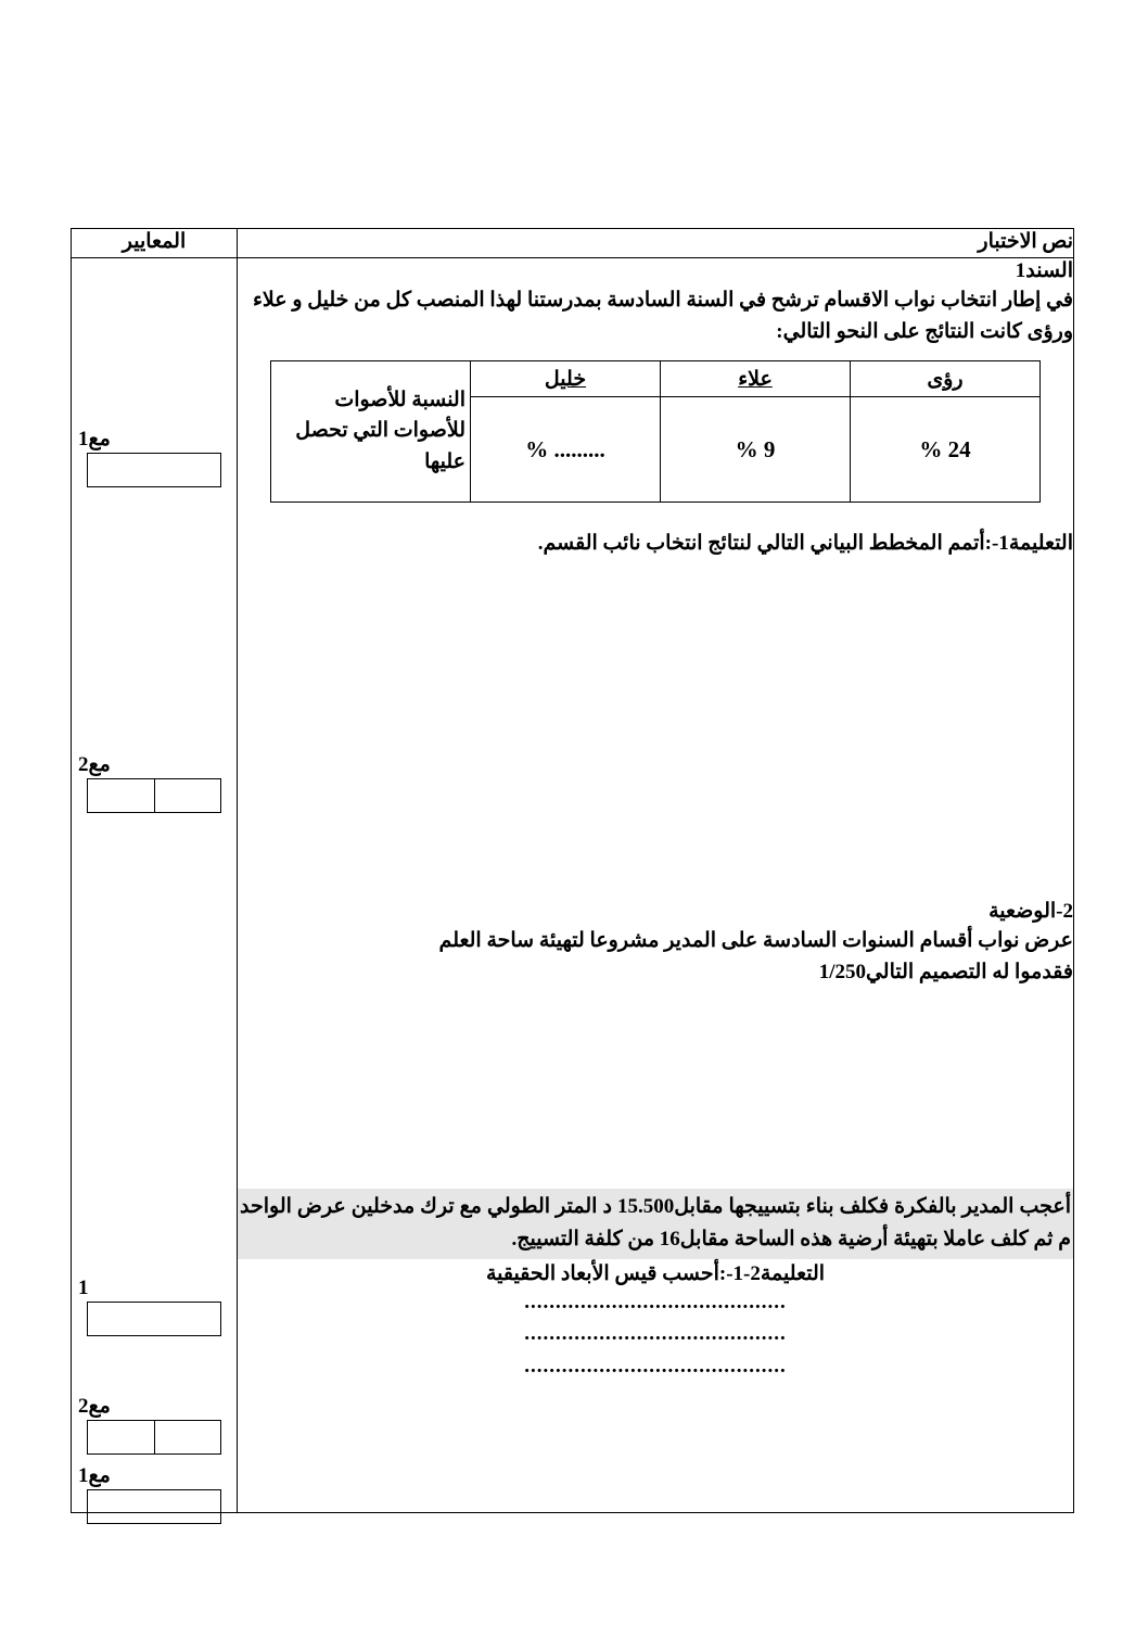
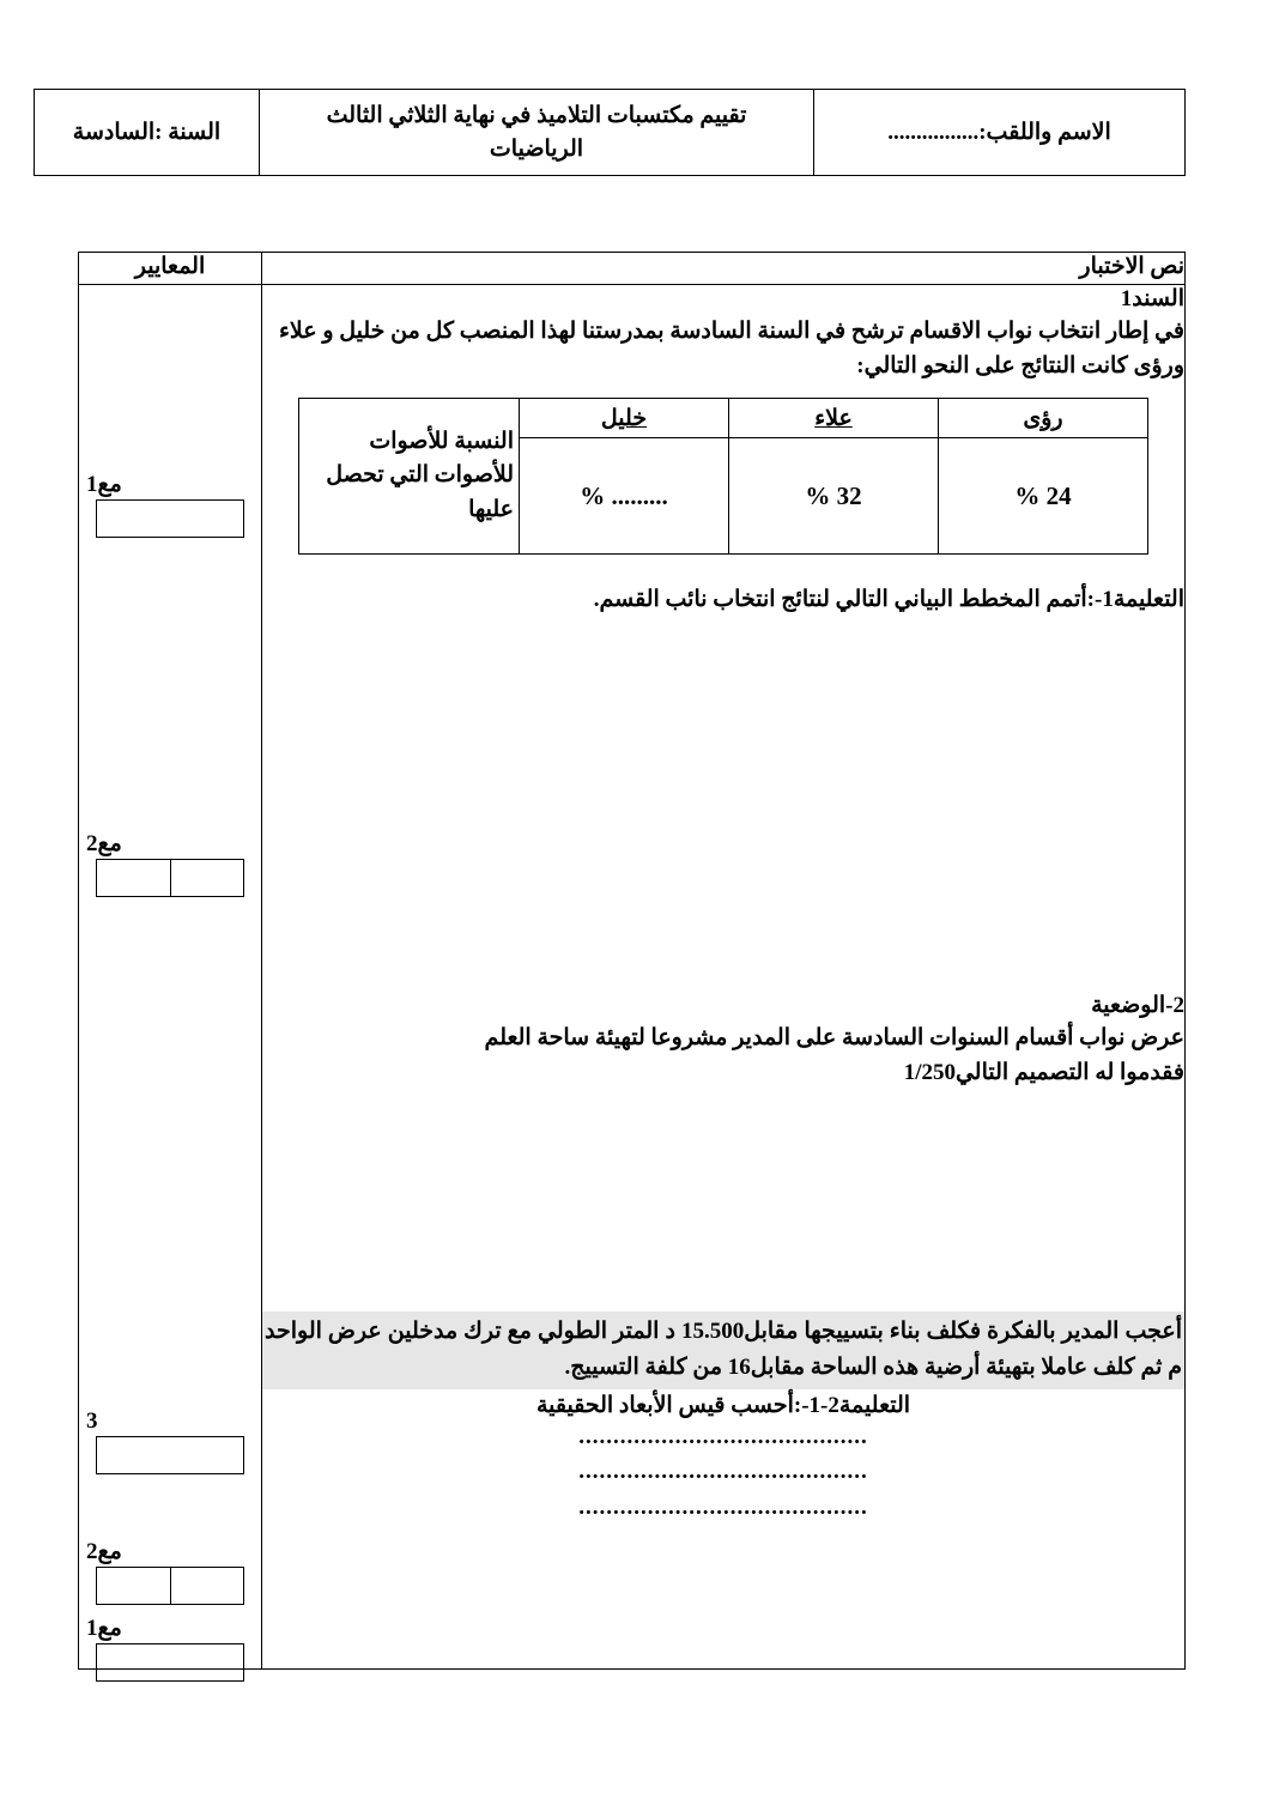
+ الاسم واللقب:................	تقييم مكتسبات التلاميذ في نهاية الثلاثي الثالث الرياضيات	السنة :السادسة
  نص الاختبار	المعايير
  السند1 في إطار انتخاب نواب الاقسام ترشح في السنة السادسة بمدرستنا لهذا المنصب كل من خليل و علاء ورؤى كانت النتائج على النحو التالي:
  رؤى	علاء	خليل	النسبة للأصوات للأصوات التي تحصل عليها
- 24 %	9 %	......... %
+ 24 %	32 %	......... %
- التعليمة1-:أتمم المخطط البياني التالي لنتائج انتخاب نائب القسم. 2-الوضعية عرض نواب أقسام السنوات السادسة على المدير مشروعا لتهيئة ساحة العلم فقدموا له التصميم التالي1/250 أعجب المدير بالفكرة فكلف بناء بتسييجها مقابل15.500 د المتر الطولي مع ترك مدخلين عرض الواحد م ثم كلف عاملا بتهيئة أرضية هذه الساحة مقابل16 من كلفة التسييج. التعليمة2-1-:أحسب قيس الأبعاد الحقيقية .......................................... .......................................... ..........................................	مع1 مع2 1 مع2 مع1
+ التعليمة1-:أتمم المخطط البياني التالي لنتائج انتخاب نائب القسم. 2-الوضعية عرض نواب أقسام السنوات السادسة على المدير مشروعا لتهيئة ساحة العلم فقدموا له التصميم التالي1/250 أعجب المدير بالفكرة فكلف بناء بتسييجها مقابل15.500 د المتر الطولي مع ترك مدخلين عرض الواحد م ثم كلف عاملا بتهيئة أرضية هذه الساحة مقابل16 من كلفة التسييج. التعليمة2-1-:أحسب قيس الأبعاد الحقيقية .......................................... .......................................... ..........................................	مع1 مع2 3 مع2 مع1
